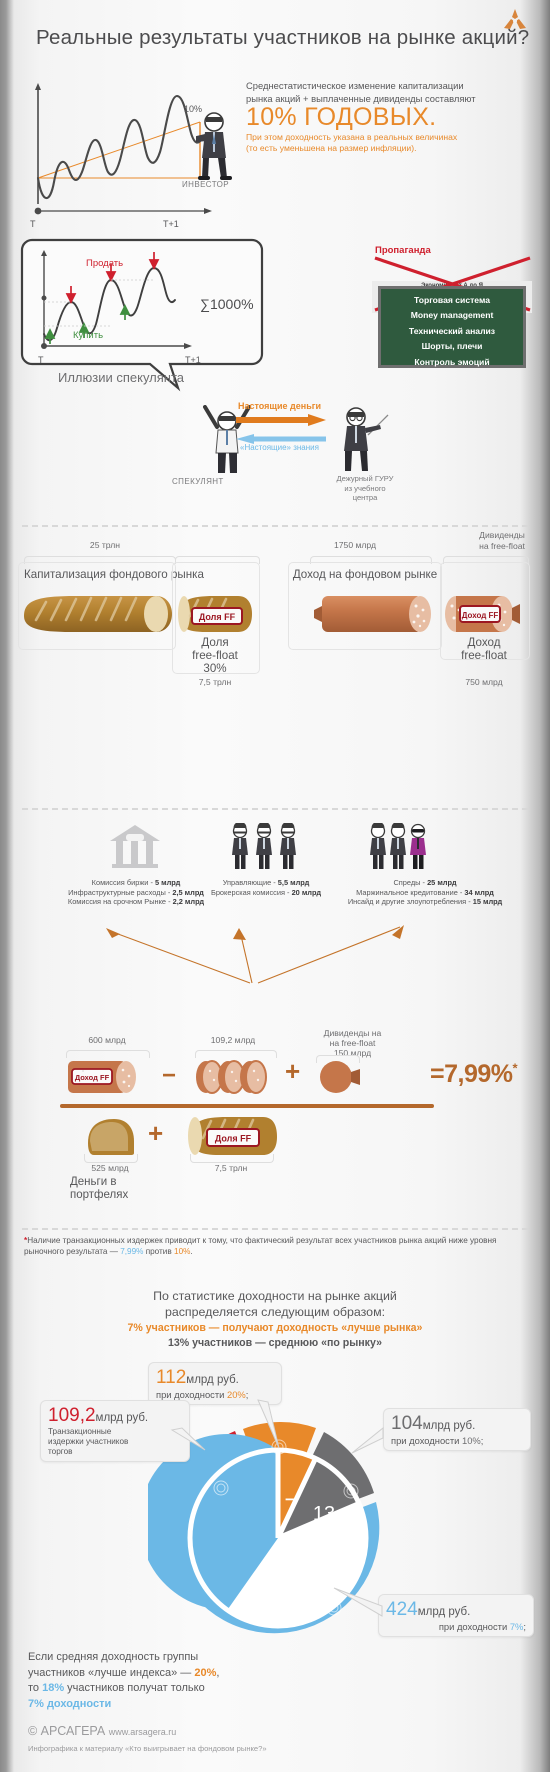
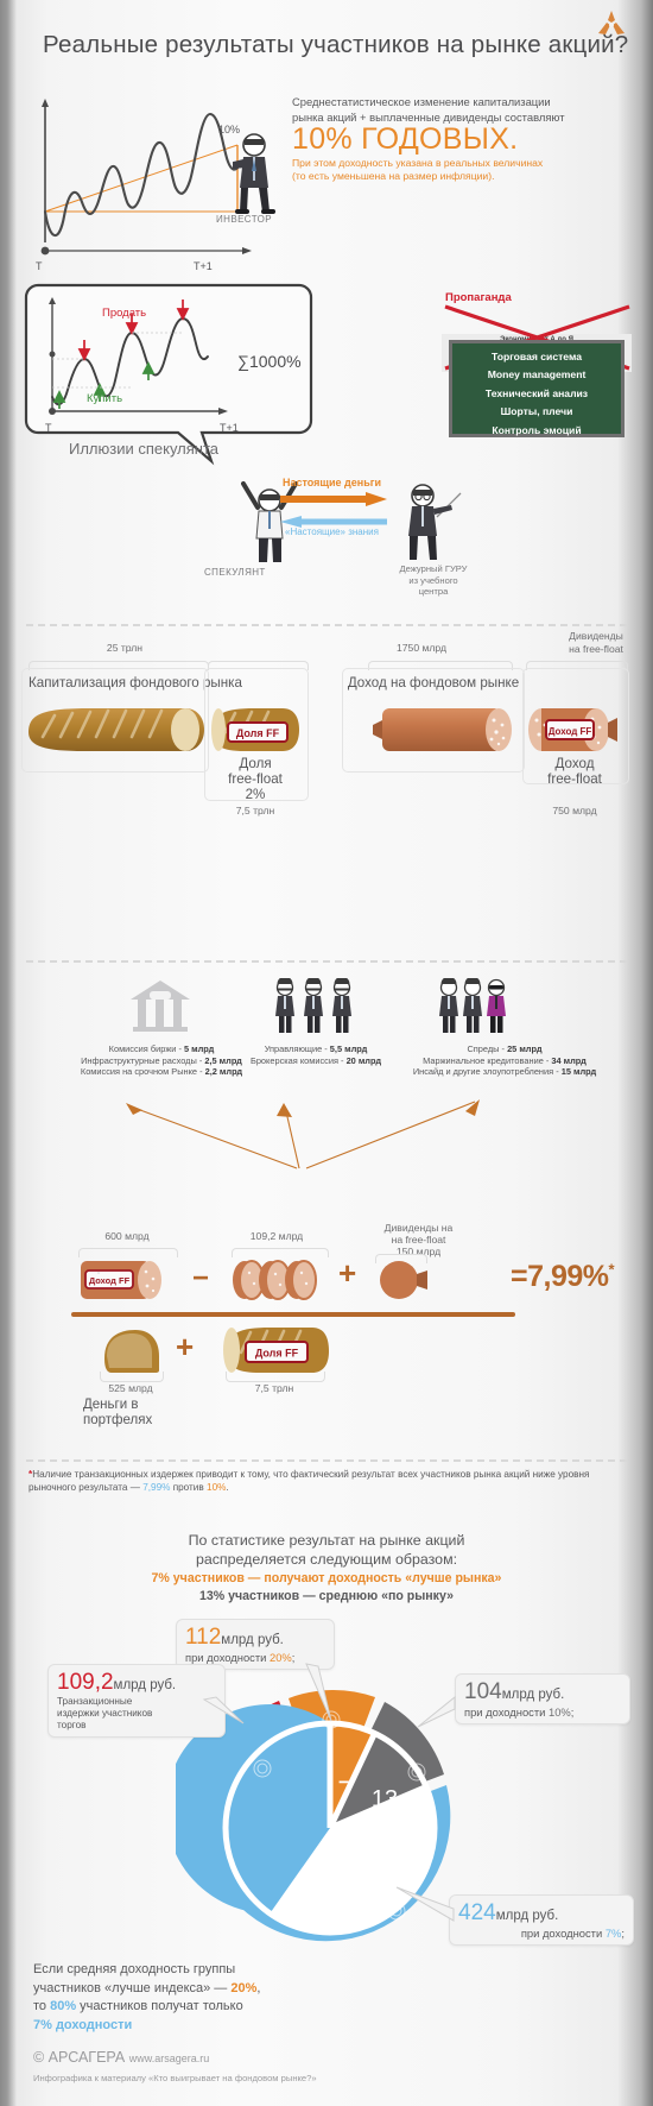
  Реальные результаты участников на рынке акций?
  10%
  ИНВЕСТОР
  Среднестатистическое изменение капитализации
  рынка акций + выплаченные дивиденды составляют
  10% ГОДОВЫХ.
  При этом доходность указана в реальных величинах
  (то есть уменьшена на размер инфляции).
  T
  T+1
  Продать
  Купить
  ∑1000%
  T
  T+1
  Иллюзии спекулянта
  СПЕКУЛЯНТ
  Настоящие деньги
  «Настоящие» знания
  Пропаганда
  Торговая система
  Money management
  Технический анализ
  Шорты, плечи
  Контроль эмоций
  Дежурный ГУРУ
  из учебного
  центра
  25 трлн
  Капитализация фондового рынка
  Доля FF
  Доля
  free-float
- 30%
+ 2%
  7,5 трлн
  1750 млрд
  Дивиденды
  на free-float
  Доход на фондовом рынке
  Доход FF
  Доход
  free-float
  750 млрд
  Комиссия биржи - 5 млрд
  Инфраструктурные расходы - 2,5 млрд
  Комиссия на срочном Рынке - 2,2 млрд
  Управляющие - 5,5 млрд
  Брокерская комиссия - 20 млрд
  Спреды - 25 млрд
  Маржинальное кредитование - 34 млрд
  Инсайд и другие злоупотребления - 15 млрд
  600 млрд
  Доход FF
  −
  109,2 млрд
  +
  Дивиденды на
  на free-float
  150 млрд
  =7,99%*
  525 млрд
  Деньги в
  портфелях
  +
  Доля FF
  7,5 трлн
  *Наличие транзакционных издержек приводит к тому, что фактический результат всех участников рынка акций ниже уровня рыночного результата — 7,99% против 10%.
- По статистике доходности на рынке акций
+ По статистике результат на рынке акций
  распределяется следующим образом:
  7% участников — получают доходность «лучше рынка»
  13% участников — среднюю «по рынку»
  7
  13
  80
  112млрд руб.
  при доходности 20%;
  109,2млрд руб.
  Транзакционные
  издержки участников
  торгов
  104млрд руб.
  при доходности 10%;
  424млрд руб.
  при доходности 7%;
  Если средняя доходность группы
  участников «лучше индекса» — 20%,
- то 18% участников получат только
+ то 80% участников получат только
  7% доходности
  © АРСАГЕРА www.arsagera.ru
  Инфографика к материалу «Кто выигрывает на фондовом рынке?»
